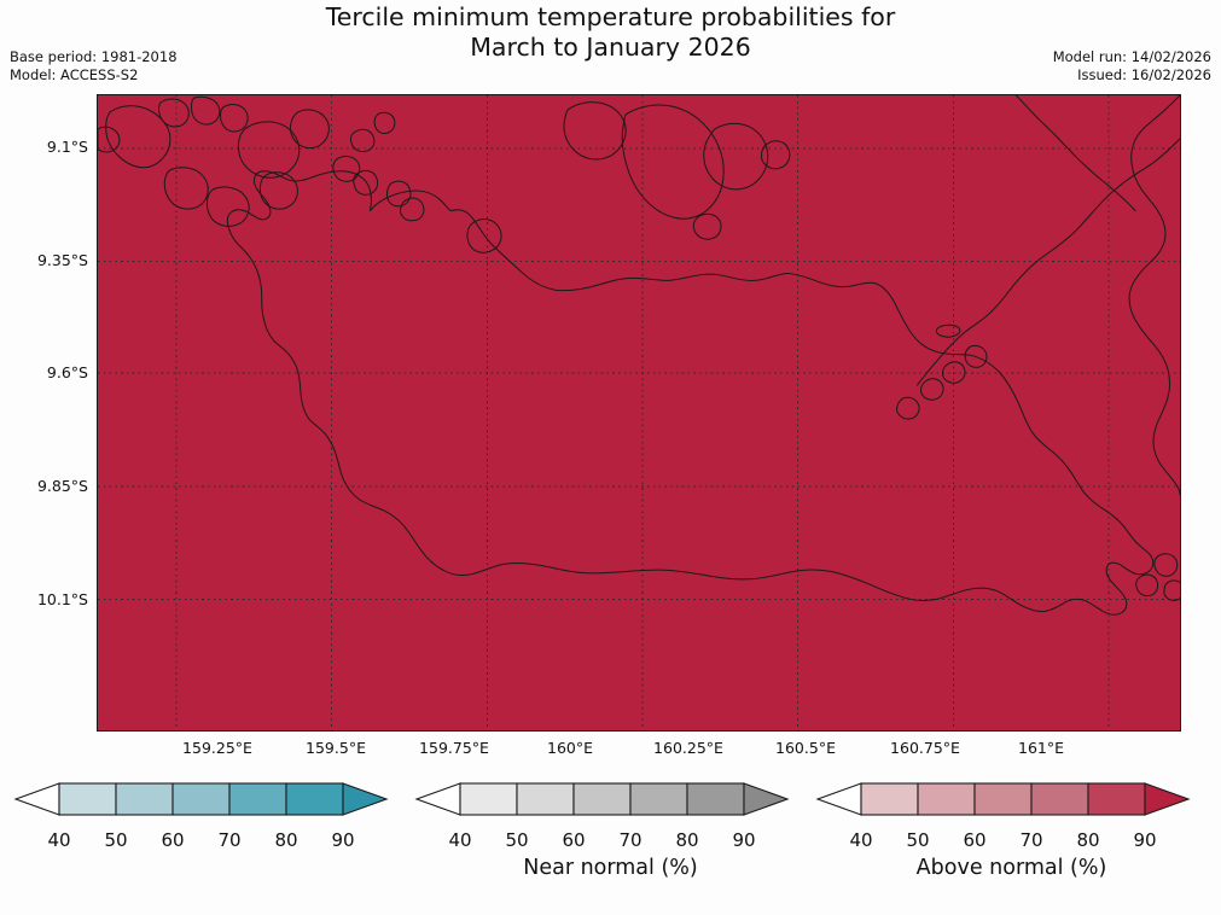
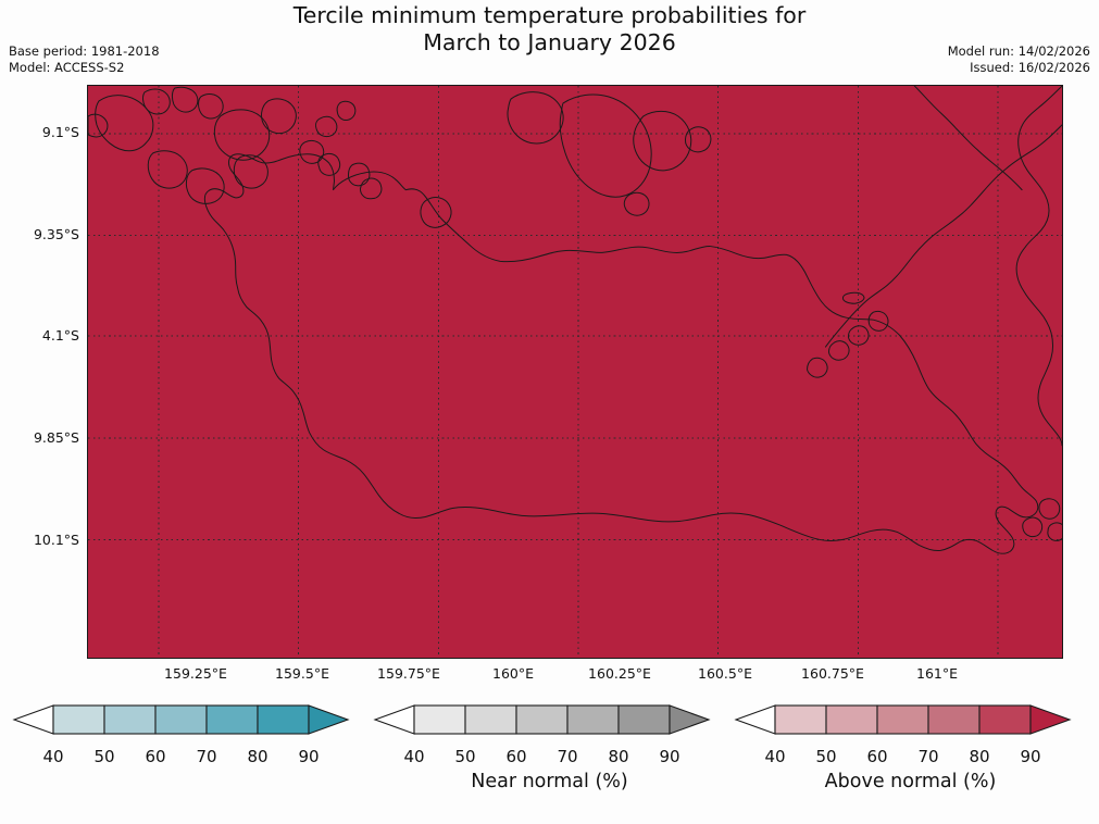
  Tercile minimum temperature probabilities for
  March to January 2026
  Base period: 1981-2018
  Model: ACCESS-S2
  Model run: 14/02/2026
  Issued: 16/02/2026
  9.1°S
  9.35°S
- 9.6°S
+ 4.1°S
  9.85°S
  10.1°S
  159.25°E
  159.5°E
  159.75°E
  160°E
  160.25°E
  160.5°E
  160.75°E
  161°E
  40
  50
  60
  70
  80
  90
  40
  50
  60
  70
  80
  90
  Near normal (%)
  40
  50
  60
  70
  80
  90
  Above normal (%)
